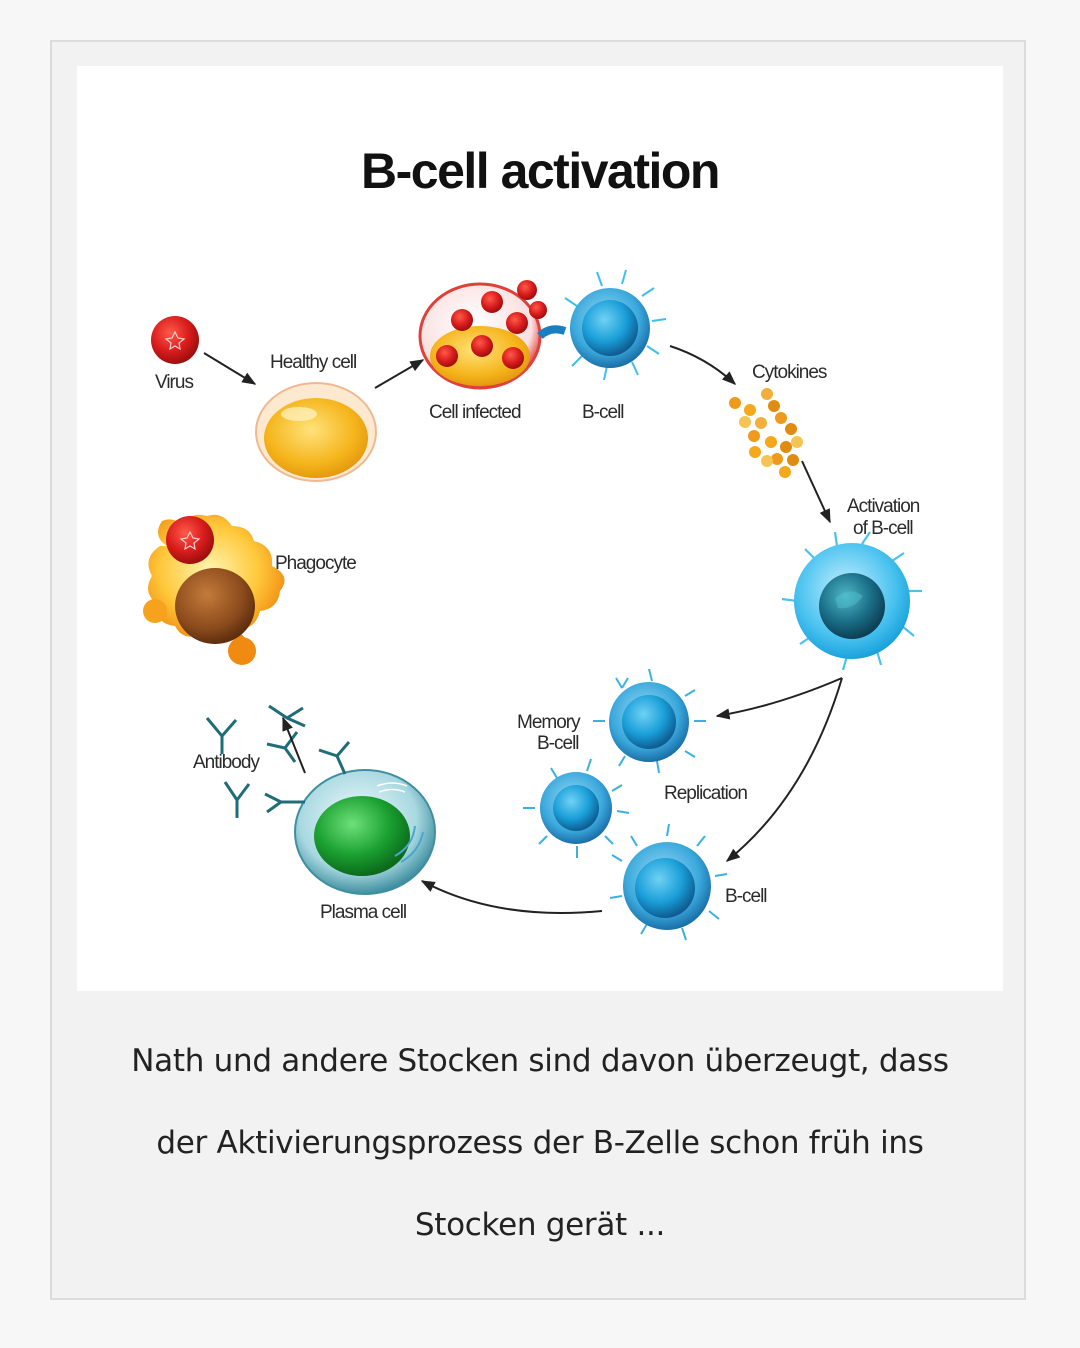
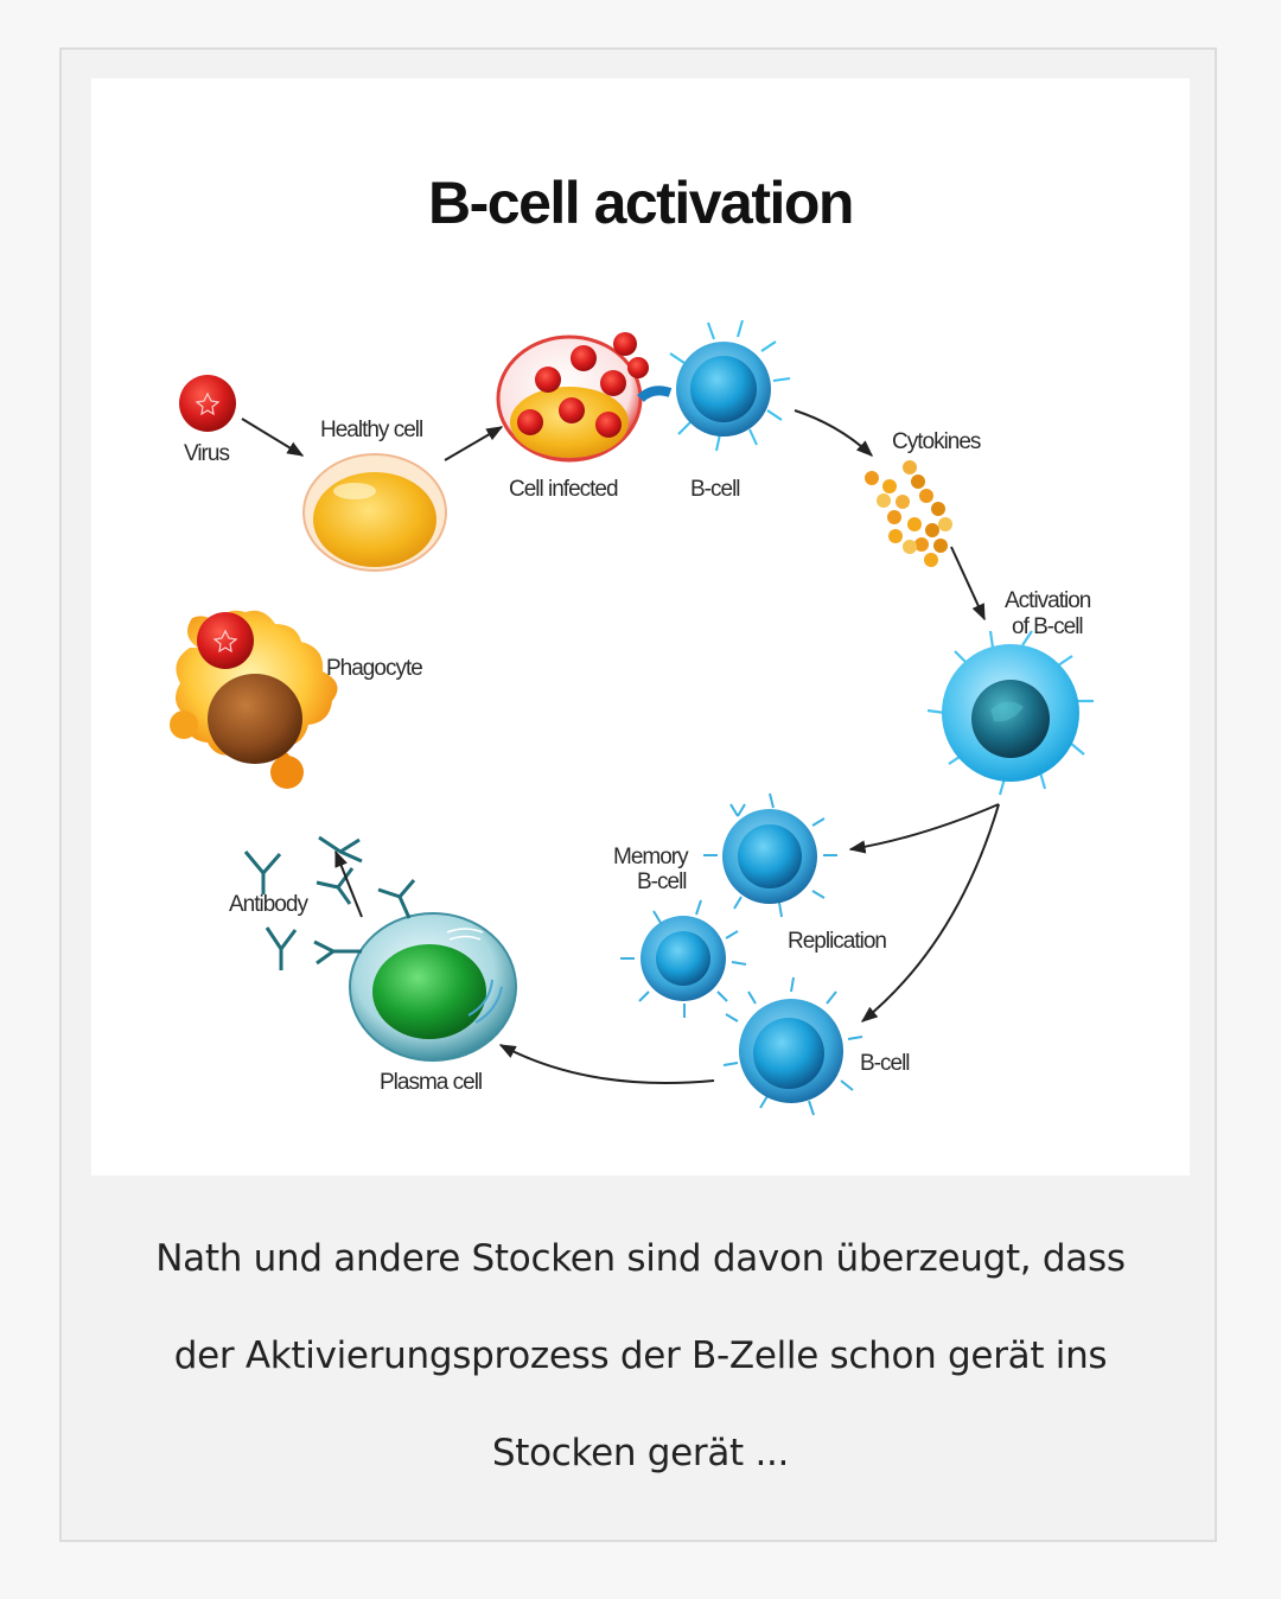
  B-cell activation
  Virus
  Healthy cell
  Cell infected
  B-cell
  Cytokines
  Activation
  of B-cell
  Memory
  B-cell
  Replication
  B-cell
  Plasma cell
  Antibody
  Phagocyte
  Nath und andere Stocken sind davon überzeugt, dass
- der Aktivierungsprozess der B-Zelle schon früh ins
+ der Aktivierungsprozess der B-Zelle schon gerät ins
  Stocken gerät ...
